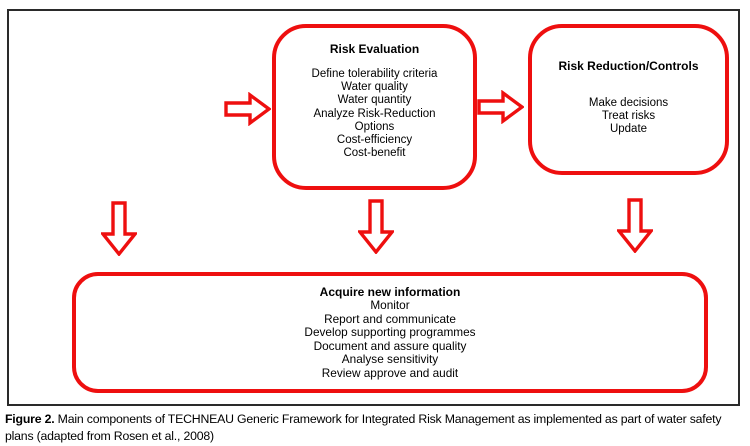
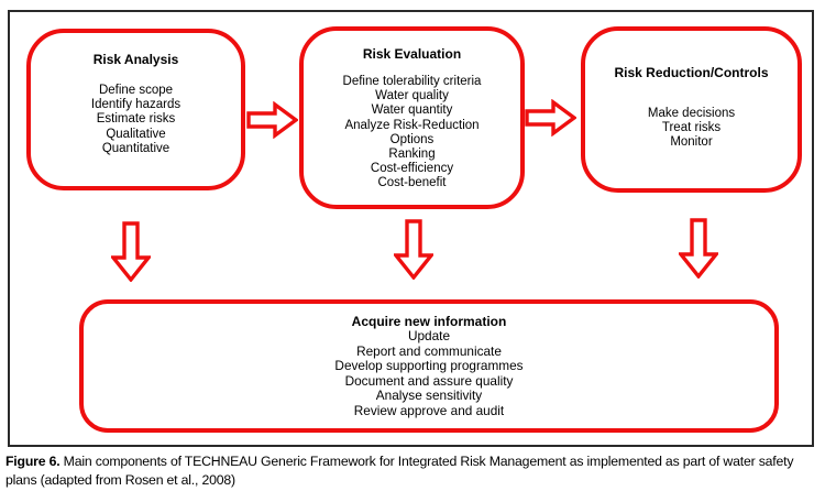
+ Risk Analysis
+ Define scope
+ Identify hazards
+ Estimate risks
+ Qualitative
+ Quantitative
  Risk Evaluation
  Define tolerability criteria
  Water quality
  Water quantity
  Analyze Risk-Reduction
  Options
+ Ranking
  Cost-efficiency
  Cost-benefit
  Risk Reduction/Controls
  Make decisions
  Treat risks
- Update
+ Monitor
  Acquire new information
- Monitor
+ Update
  Report and communicate
  Develop supporting programmes
  Document and assure quality
  Analyse sensitivity
  Review approve and audit
- Figure 2. Main components of TECHNEAU Generic Framework for Integrated Risk Management as implemented as part of water safety plans (adapted from Rosen et al., 2008)
+ Figure 6. Main components of TECHNEAU Generic Framework for Integrated Risk Management as implemented as part of water safety plans (adapted from Rosen et al., 2008)
